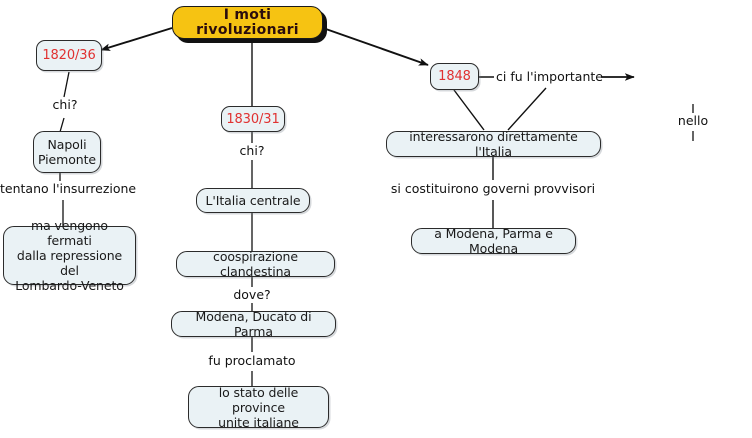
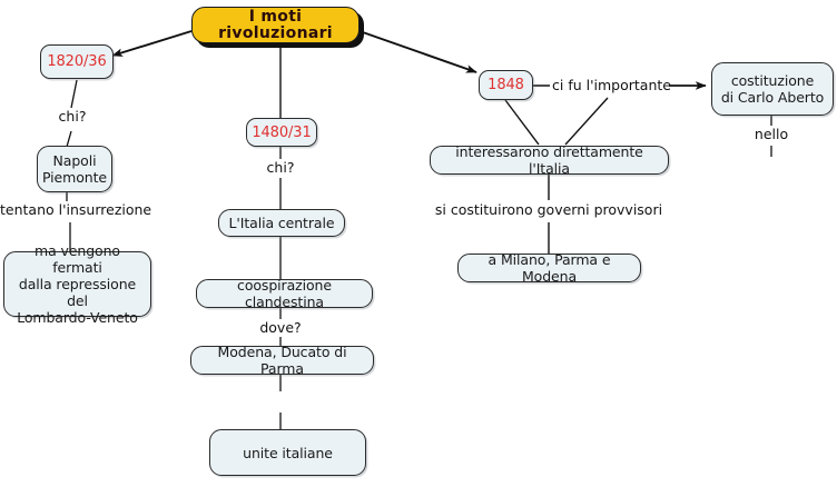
  I moti rivoluzionari
  1820/36
- 1830/31
+ 1480/31
  1848
  Napoli
  Piemonte
  ma vengono fermati
  dalla repressione del
  Lombardo-Veneto
  L'Italia centrale
  coospirazione clandestina
  Modena, Ducato di Parma
- lo stato delle province
  unite italiane
  interessarono direttamente l'Italia
- a Modena, Parma e Modena
+ a Milano, Parma e Modena
+ costituzione
+ di Carlo Aberto
  chi?
  tentano l'insurrezione
  chi?
  dove?
- fu proclamato
  ci fu l'importante
  si costituirono governi provvisori
  nello
